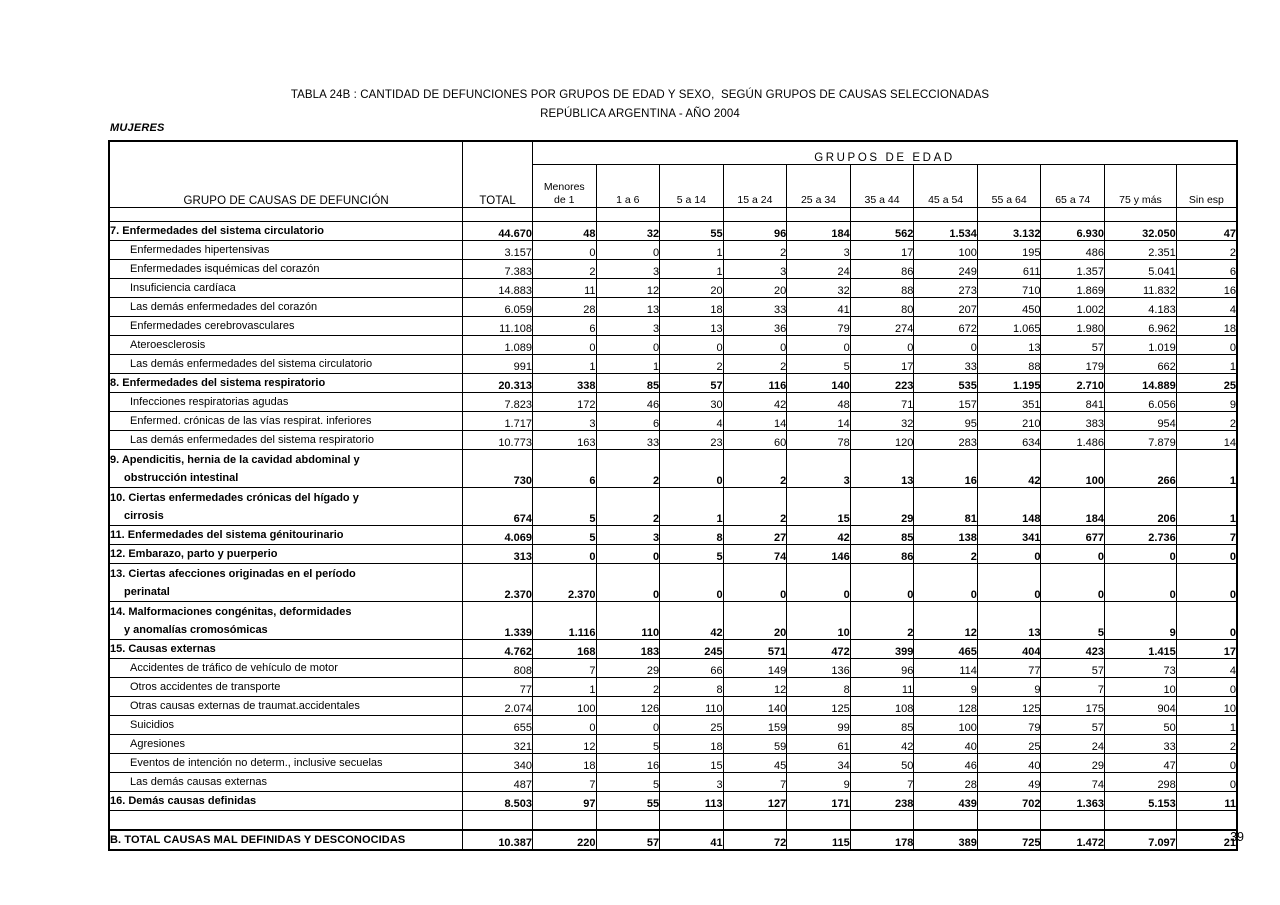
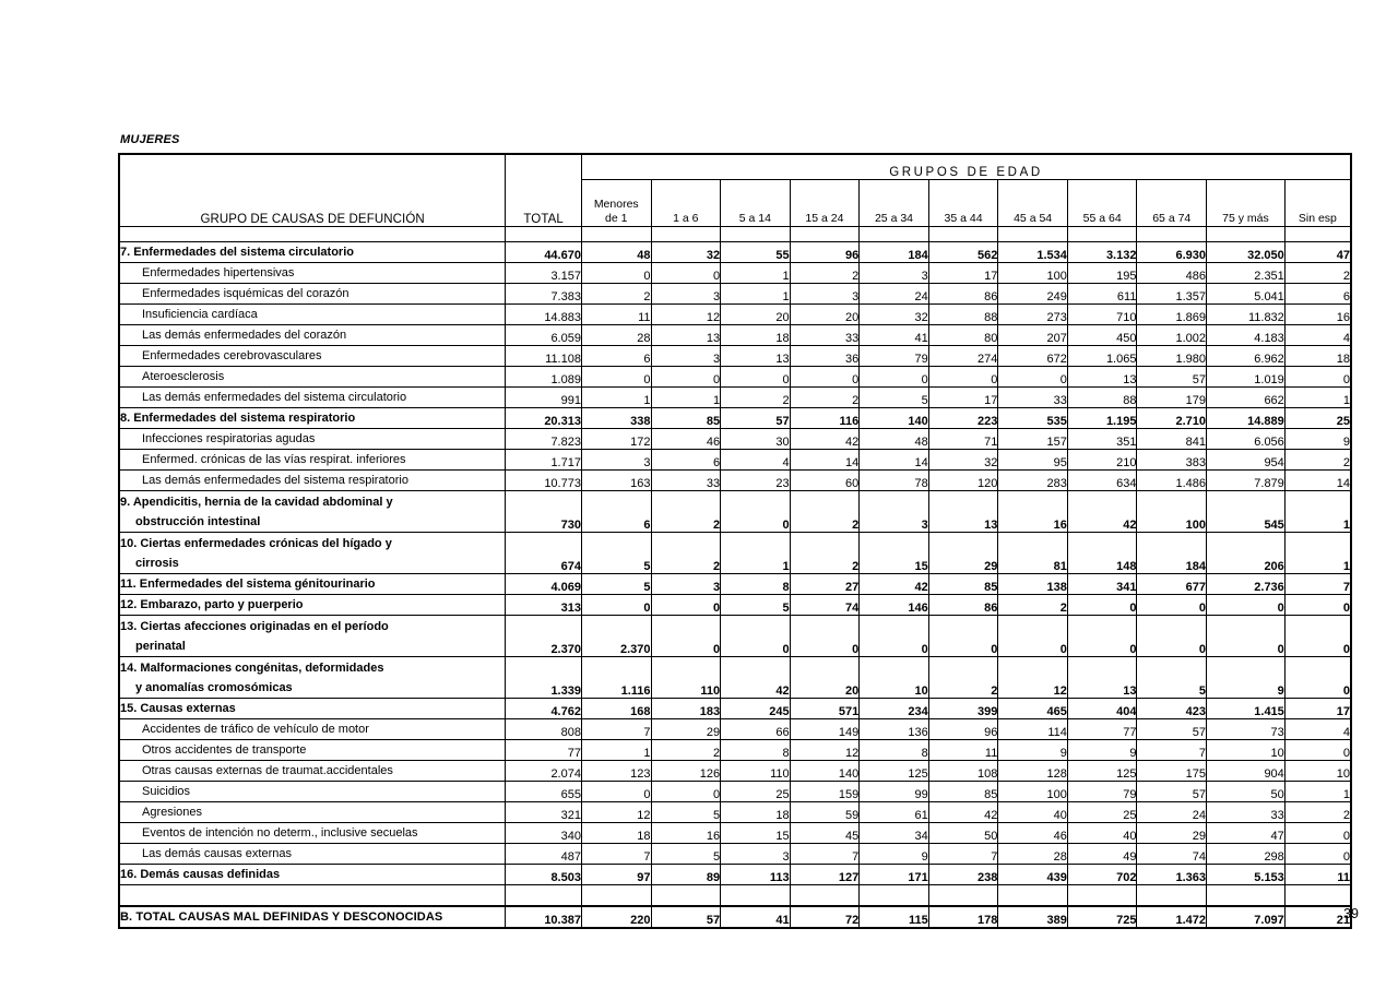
- TABLA 24B : CANTIDAD DE DEFUNCIONES POR GRUPOS DE EDAD Y SEXO, SEGÚN GRUPOS DE CAUSAS SELECCIONADAS
- REPÚBLICA ARGENTINA - AÑO 2004
  MUJERES
  GRUPO DE CAUSAS DE DEFUNCIÓN	TOTAL	GRUPOS DE EDAD
  Menores de 1	1 a 6	5 a 14	15 a 24	25 a 34	35 a 44	45 a 54	55 a 64	65 a 74	75 y más	Sin esp
  7. Enfermedades del sistema circulatorio	44.670	48	32	55	96	184	562	1.534	3.132	6.930	32.050	47
  Enfermedades hipertensivas	3.157	0	0	1	2	3	17	100	195	486	2.351	2
  Enfermedades isquémicas del corazón	7.383	2	3	1	3	24	86	249	611	1.357	5.041	6
  Insuficiencia cardíaca	14.883	11	12	20	20	32	88	273	710	1.869	11.832	16
  Las demás enfermedades del corazón	6.059	28	13	18	33	41	80	207	450	1.002	4.183	4
  Enfermedades cerebrovasculares	11.108	6	3	13	36	79	274	672	1.065	1.980	6.962	18
  Ateroesclerosis	1.089	0	0	0	0	0	0	0	13	57	1.019	0
  Las demás enfermedades del sistema circulatorio	991	1	1	2	2	5	17	33	88	179	662	1
  8. Enfermedades del sistema respiratorio	20.313	338	85	57	116	140	223	535	1.195	2.710	14.889	25
  Infecciones respiratorias agudas	7.823	172	46	30	42	48	71	157	351	841	6.056	9
  Enfermed. crónicas de las vías respirat. inferiores	1.717	3	6	4	14	14	32	95	210	383	954	2
  Las demás enfermedades del sistema respiratorio	10.773	163	33	23	60	78	120	283	634	1.486	7.879	14
- 9. Apendicitis, hernia de la cavidad abdominal yobstrucción intestinal	730	6	2	0	2	3	13	16	42	100	266	1
+ 9. Apendicitis, hernia de la cavidad abdominal yobstrucción intestinal	730	6	2	0	2	3	13	16	42	100	545	1
  10. Ciertas enfermedades crónicas del hígado ycirrosis	674	5	2	1	2	15	29	81	148	184	206	1
  11. Enfermedades del sistema génitourinario	4.069	5	3	8	27	42	85	138	341	677	2.736	7
  12. Embarazo, parto y puerperio	313	0	0	5	74	146	86	2	0	0	0	0
  13. Ciertas afecciones originadas en el períodoperinatal	2.370	2.370	0	0	0	0	0	0	0	0	0	0
  14. Malformaciones congénitas, deformidadesy anomalías cromosómicas	1.339	1.116	110	42	20	10	2	12	13	5	9	0
- 15. Causas externas	4.762	168	183	245	571	472	399	465	404	423	1.415	17
+ 15. Causas externas	4.762	168	183	245	571	234	399	465	404	423	1.415	17
  Accidentes de tráfico de vehículo de motor	808	7	29	66	149	136	96	114	77	57	73	4
  Otros accidentes de transporte	77	1	2	8	12	8	11	9	9	7	10	0
- Otras causas externas de traumat.accidentales	2.074	100	126	110	140	125	108	128	125	175	904	10
+ Otras causas externas de traumat.accidentales	2.074	123	126	110	140	125	108	128	125	175	904	10
  Suicidios	655	0	0	25	159	99	85	100	79	57	50	1
  Agresiones	321	12	5	18	59	61	42	40	25	24	33	2
  Eventos de intención no determ., inclusive secuelas	340	18	16	15	45	34	50	46	40	29	47	0
  Las demás causas externas	487	7	5	3	7	9	7	28	49	74	298	0
- 16. Demás causas definidas	8.503	97	55	113	127	171	238	439	702	1.363	5.153	11
+ 16. Demás causas definidas	8.503	97	89	113	127	171	238	439	702	1.363	5.153	11
  B. TOTAL CAUSAS MAL DEFINIDAS Y DESCONOCIDAS	10.387	220	57	41	72	115	178	389	725	1.472	7.097	21
  39
